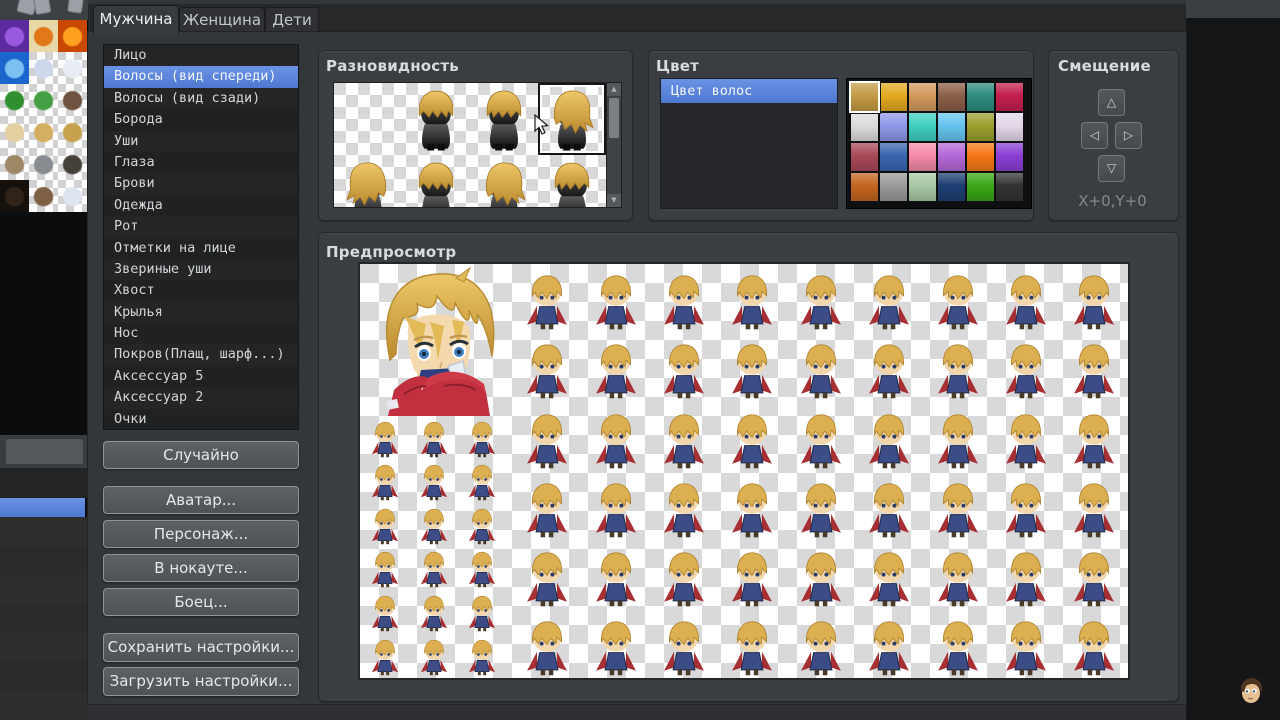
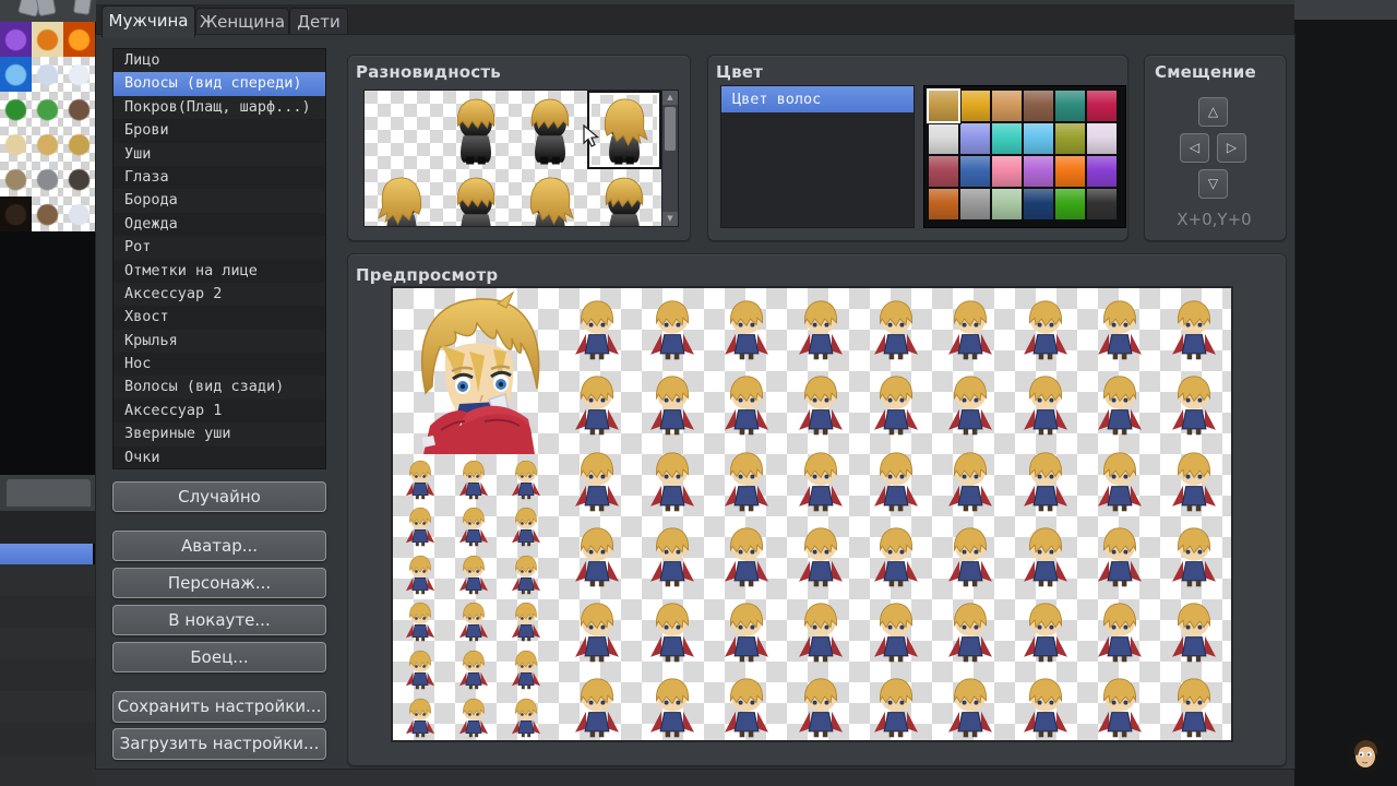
  Мужчина
  Женщина
  Дети
  Лицо
  Волосы (вид спереди)
- Волосы (вид сзади)
+ Покров(Плащ, шарф...)
- Борода
+ Брови
  Уши
  Глаза
- Брови
+ Борода
  Одежда
  Рот
  Отметки на лице
- Звериные уши
+ Аксессуар 2
  Хвост
  Крылья
  Нос
- Покров(Плащ, шарф...)
+ Волосы (вид сзади)
- Аксессуар 5
+ Аксессуар 1
- Аксессуар 2
+ Звериные уши
  Очки
  Случайно
  Аватар...
  Персонаж...
  В нокауте...
  Боец...
  Сохранить настройки...
  Загрузить настройки...
  Разновидность
  ▲
  ▼
  Цвет
  Цвет волос
  Смещение
  △
  ◁
  ▷
  ▽
  X+0,Y+0
  Предпросмотр
